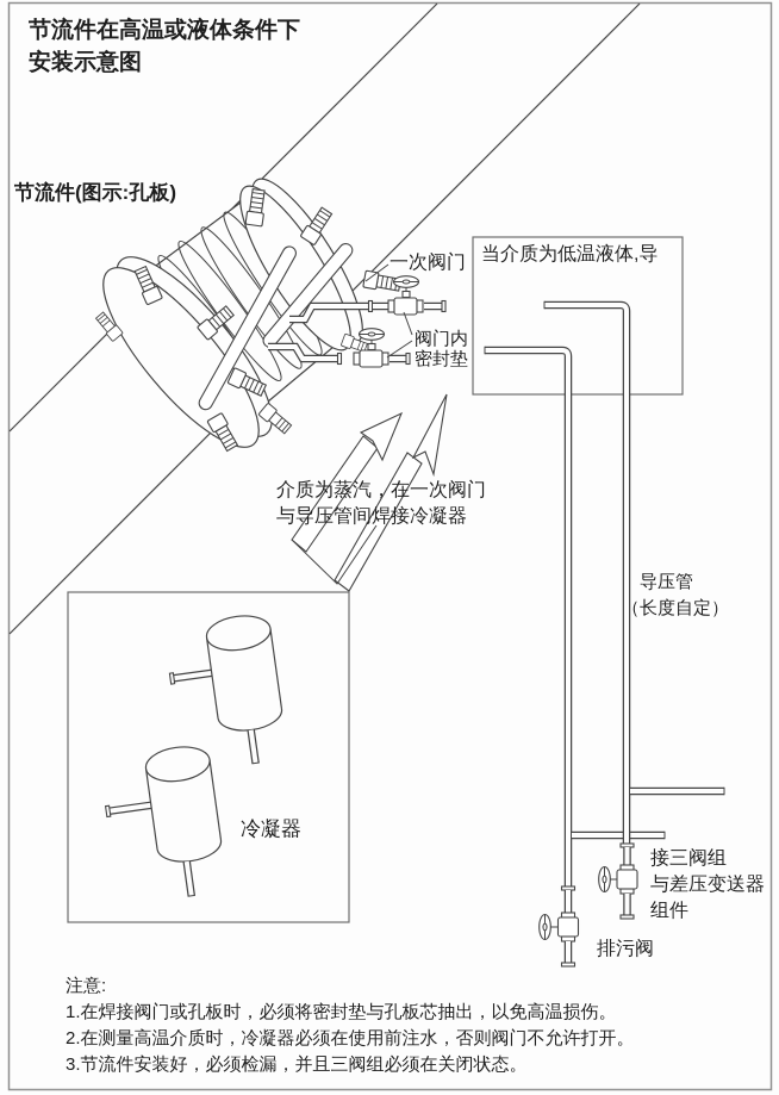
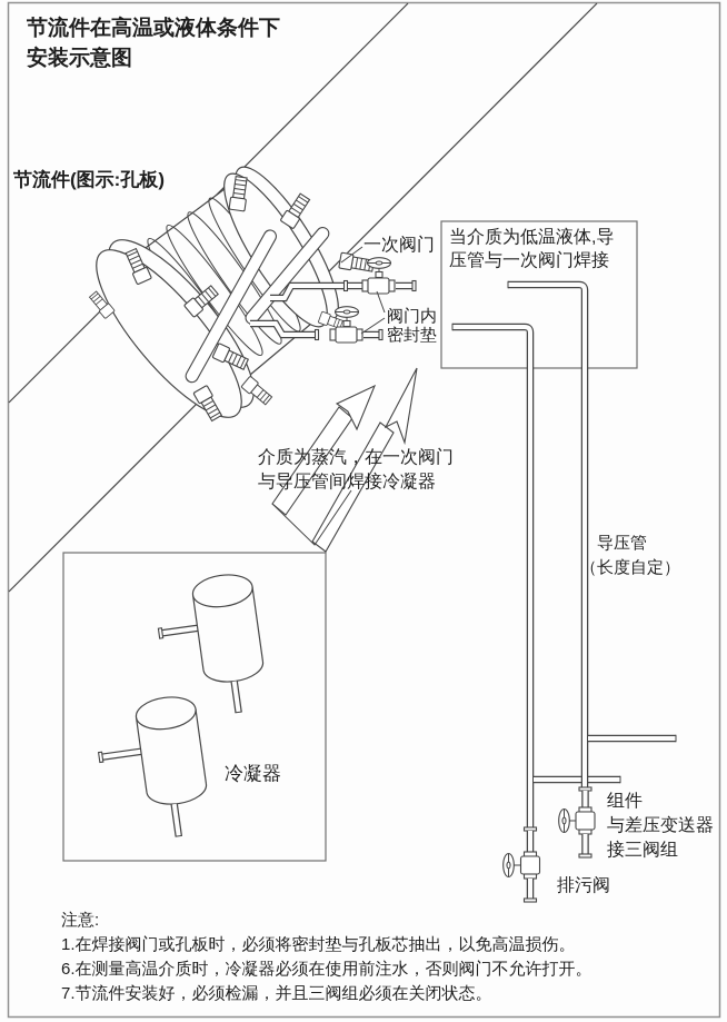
  节流件在高温或液体条件下
  安装示意图
  节流件(图示:孔板)
  一次阀门
  当介质为低温液体,导
+ 压管与一次阀门焊接
  阀门内
  密封垫
  介质为蒸汽，在一次阀门
  与导压管间焊接冷凝器
  导压管
  （长度自定）
  冷凝器
- 接三阀组
+ 组件
  与差压变送器
- 组件
+ 接三阀组
  排污阀
  注意:
  1.在焊接阀门或孔板时，必须将密封垫与孔板芯抽出，以免高温损伤。
- 2.在测量高温介质时，冷凝器必须在使用前注水，否则阀门不允许打开。
+ 6.在测量高温介质时，冷凝器必须在使用前注水，否则阀门不允许打开。
- 3.节流件安装好，必须检漏，并且三阀组必须在关闭状态。
+ 7.节流件安装好，必须检漏，并且三阀组必须在关闭状态。
